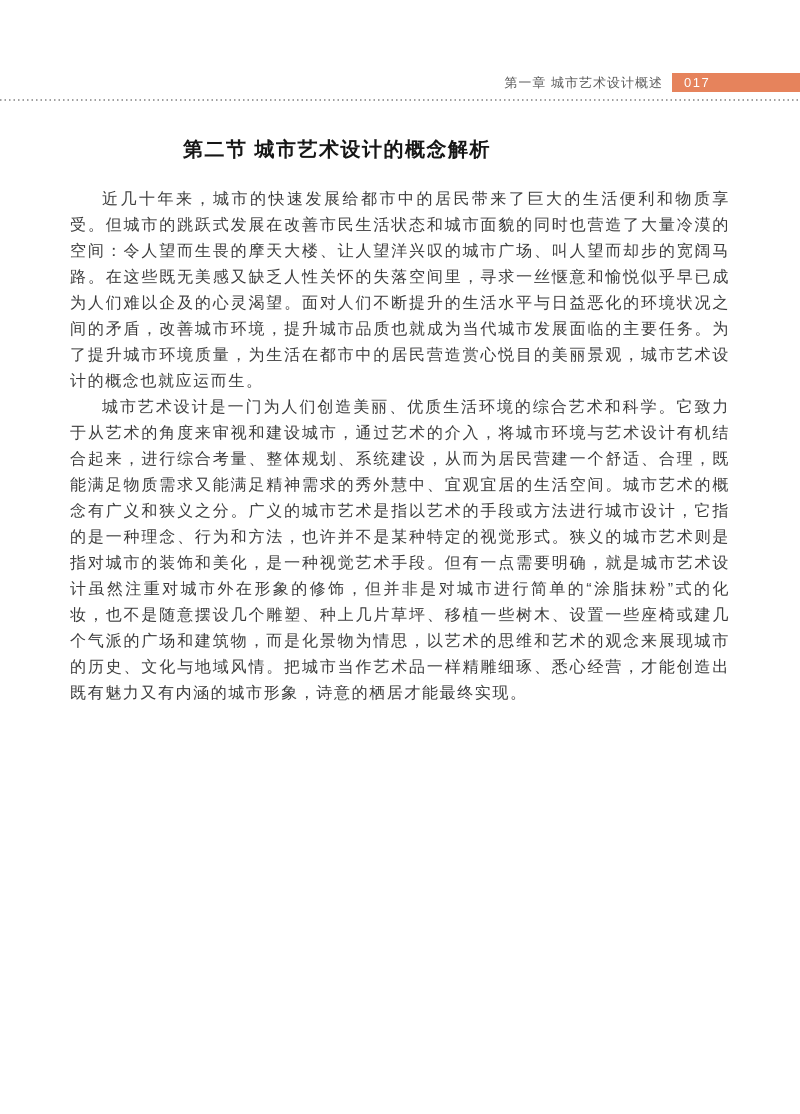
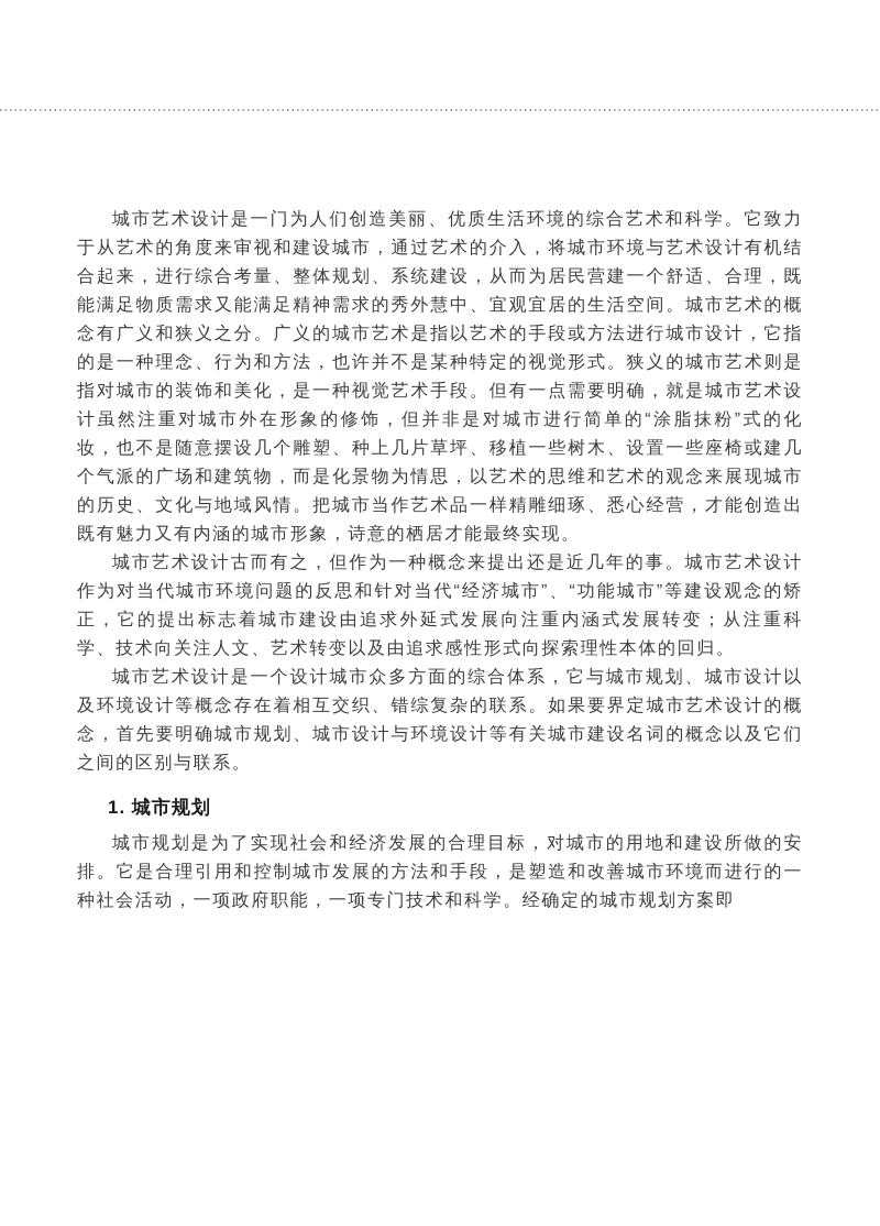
- 第一章 城市艺术设计概述
- 017
- 第二节 城市艺术设计的概念解析
- 近几十年来，城市的快速发展给都市中的居民带来了巨大的生活便利和物质享受。但城市的跳跃式发展在改善市民生活状态和城市面貌的同时也营造了大量冷漠的空间：令人望而生畏的摩天大楼、让人望洋兴叹的城市广场、叫人望而却步的宽阔马路。在这些既无美感又缺乏人性关怀的失落空间里，寻求一丝惬意和愉悦似乎早已成为人们难以企及的心灵渴望。面对人们不断提升的生活水平与日益恶化的环境状况之间的矛盾，改善城市环境，提升城市品质也就成为当代城市发展面临的主要任务。为了提升城市环境质量，为生活在都市中的居民营造赏心悦目的美丽景观，城市艺术设计的概念也就应运而生。
  城市艺术设计是一门为人们创造美丽、优质生活环境的综合艺术和科学。它致力于从艺术的角度来审视和建设城市，通过艺术的介入，将城市环境与艺术设计有机结合起来，进行综合考量、整体规划、系统建设，从而为居民营建一个舒适、合理，既能满足物质需求又能满足精神需求的秀外慧中、宜观宜居的生活空间。城市艺术的概念有广义和狭义之分。广义的城市艺术是指以艺术的手段或方法进行城市设计，它指的是一种理念、行为和方法，也许并不是某种特定的视觉形式。狭义的城市艺术则是指对城市的装饰和美化，是一种视觉艺术手段。但有一点需要明确，就是城市艺术设计虽然注重对城市外在形象的修饰，但并非是对城市进行简单的“涂脂抹粉”式的化妆，也不是随意摆设几个雕塑、种上几片草坪、移植一些树木、设置一些座椅或建几个气派的广场和建筑物，而是化景物为情思，以艺术的思维和艺术的观念来展现城市的历史、文化与地域风情。把城市当作艺术品一样精雕细琢、悉心经营，才能创造出既有魅力又有内涵的城市形象，诗意的栖居才能最终实现。
+ 城市艺术设计古而有之，但作为一种概念来提出还是近几年的事。城市艺术设计作为对当代城市环境问题的反思和针对当代“经济城市”、“功能城市”等建设观念的矫正，它的提出标志着城市建设由追求外延式发展向注重内涵式发展转变；从注重科学、技术向关注人文、艺术转变以及由追求感性形式向探索理性本体的回归。
+ 城市艺术设计是一个设计城市众多方面的综合体系，它与城市规划、城市设计以及环境设计等概念存在着相互交织、错综复杂的联系。如果要界定城市艺术设计的概念，首先要明确城市规划、城市设计与环境设计等有关城市建设名词的概念以及它们之间的区别与联系。
+ 1. 城市规划
+ 城市规划是为了实现社会和经济发展的合理目标，对城市的用地和建设所做的安排。它是合理引用和控制城市发展的方法和手段，是塑造和改善城市环境而进行的一种社会活动，一项政府职能，一项专门技术和科学。经确定的城市规划方案即
